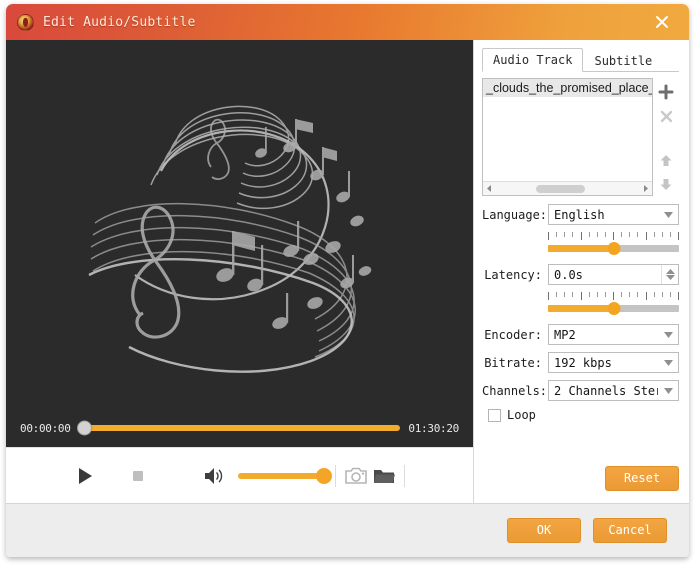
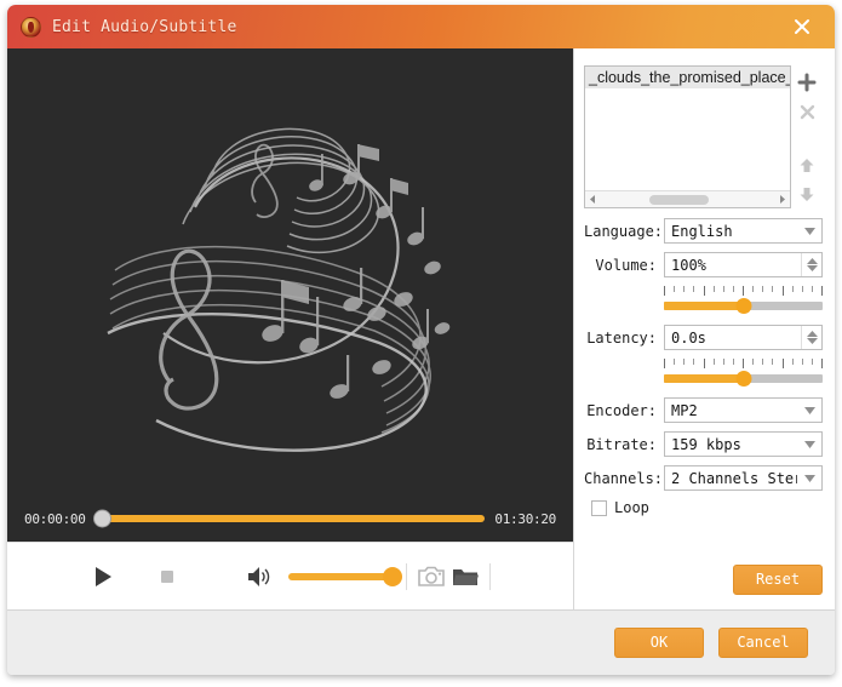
  Edit Audio/Subtitle
  00:00:00
  01:30:20
- Audio Track
- Subtitle
  _clouds_the_promised_place
  Language:
  English
+ Volume:
+ 100%
  Latency:
  0.0s
  Encoder:
  MP2
  Bitrate:
- 192 kbps
+ 159 kbps
  Channels:
  2 Channels Ste
  Loop
  Reset
  OK
  Cancel
